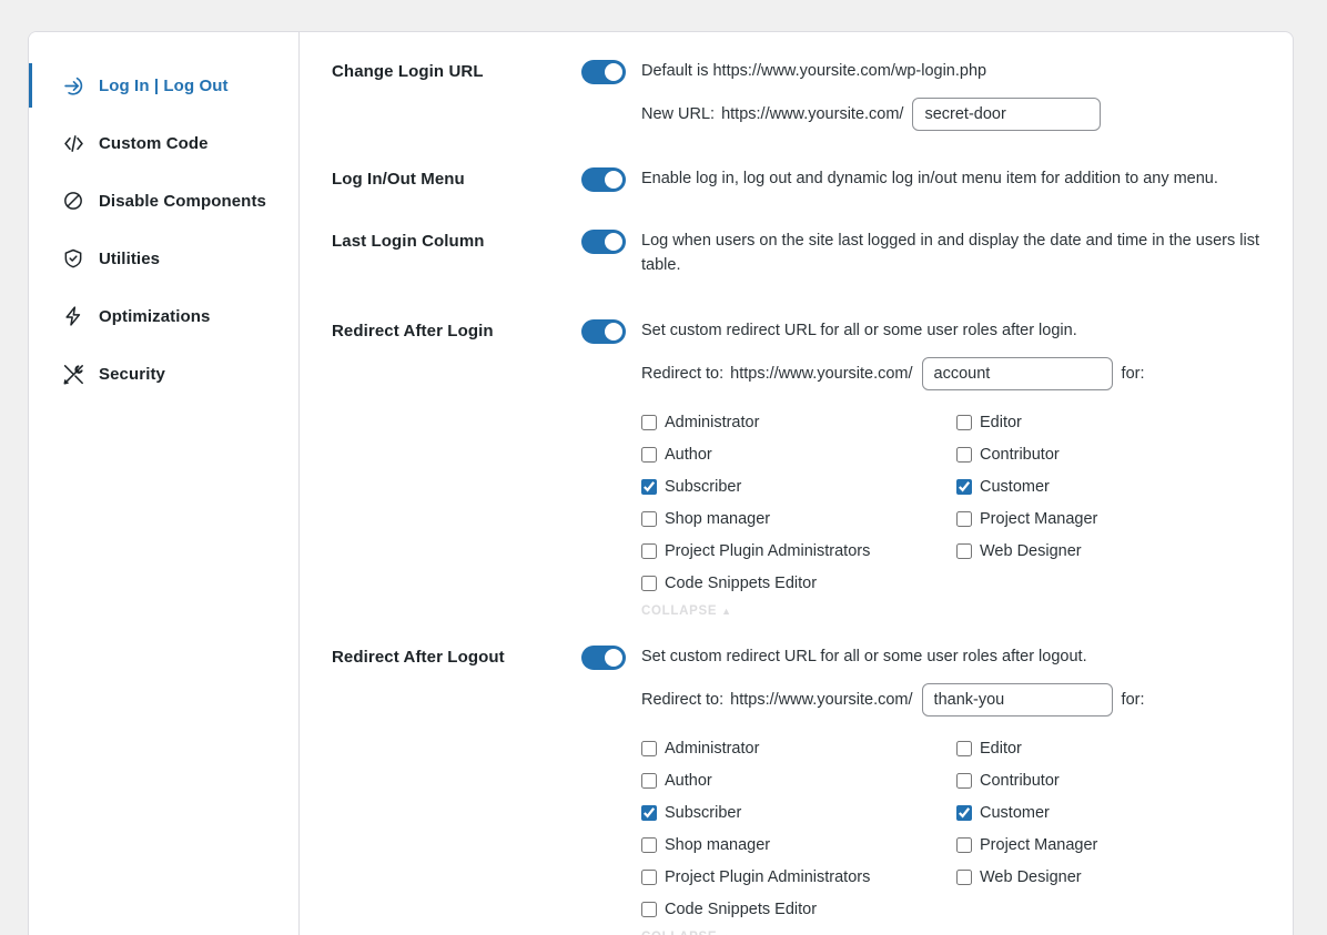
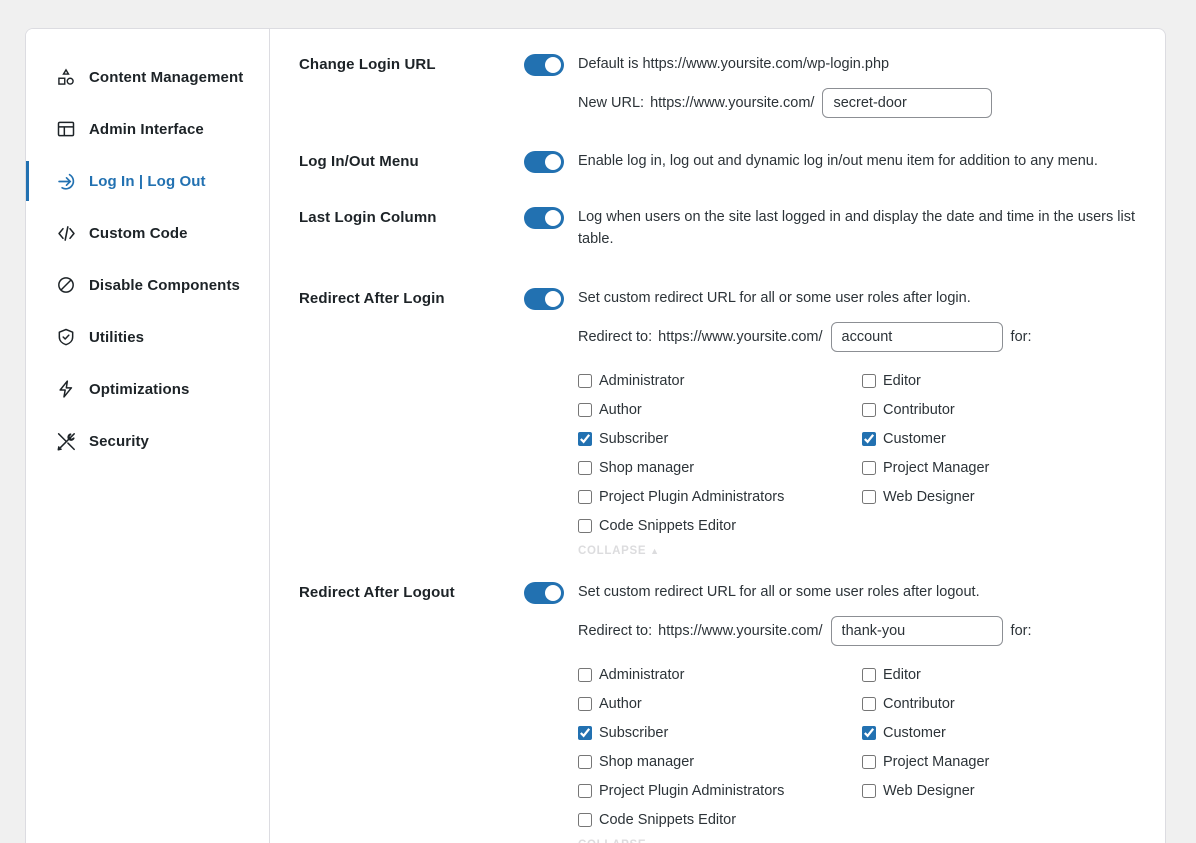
+ Content Management
+ Admin Interface
  Log In | Log Out
  Custom Code
  Disable Components
  Utilities
  Optimizations
  Security
  Change Login URL
  Default is https://www.yoursite.com/wp-login.php
  New URL:
  https://www.yoursite.com/
  secret-door
  Log In/Out Menu
  Enable log in, log out and dynamic log in/out menu item for addition to any menu.
  Last Login Column
  Log when users on the site last logged in and display the date and time in the users list table.
  Redirect After Login
  Set custom redirect URL for all or some user roles after login.
  Redirect to:
  https://www.yoursite.com/
  account
  for:
  Administrator
  Editor
  Author
  Contributor
  Subscriber
  Customer
  Shop manager
  Project Manager
  Project Plugin Administrators
  Web Designer
  Code Snippets Editor
  COLLAPSE ▲
  Redirect After Logout
  Set custom redirect URL for all or some user roles after logout.
  Redirect to:
  https://www.yoursite.com/
  thank-you
  for:
  Administrator
  Editor
  Author
  Contributor
  Subscriber
  Customer
  Shop manager
  Project Manager
  Project Plugin Administrators
  Web Designer
  Code Snippets Editor
